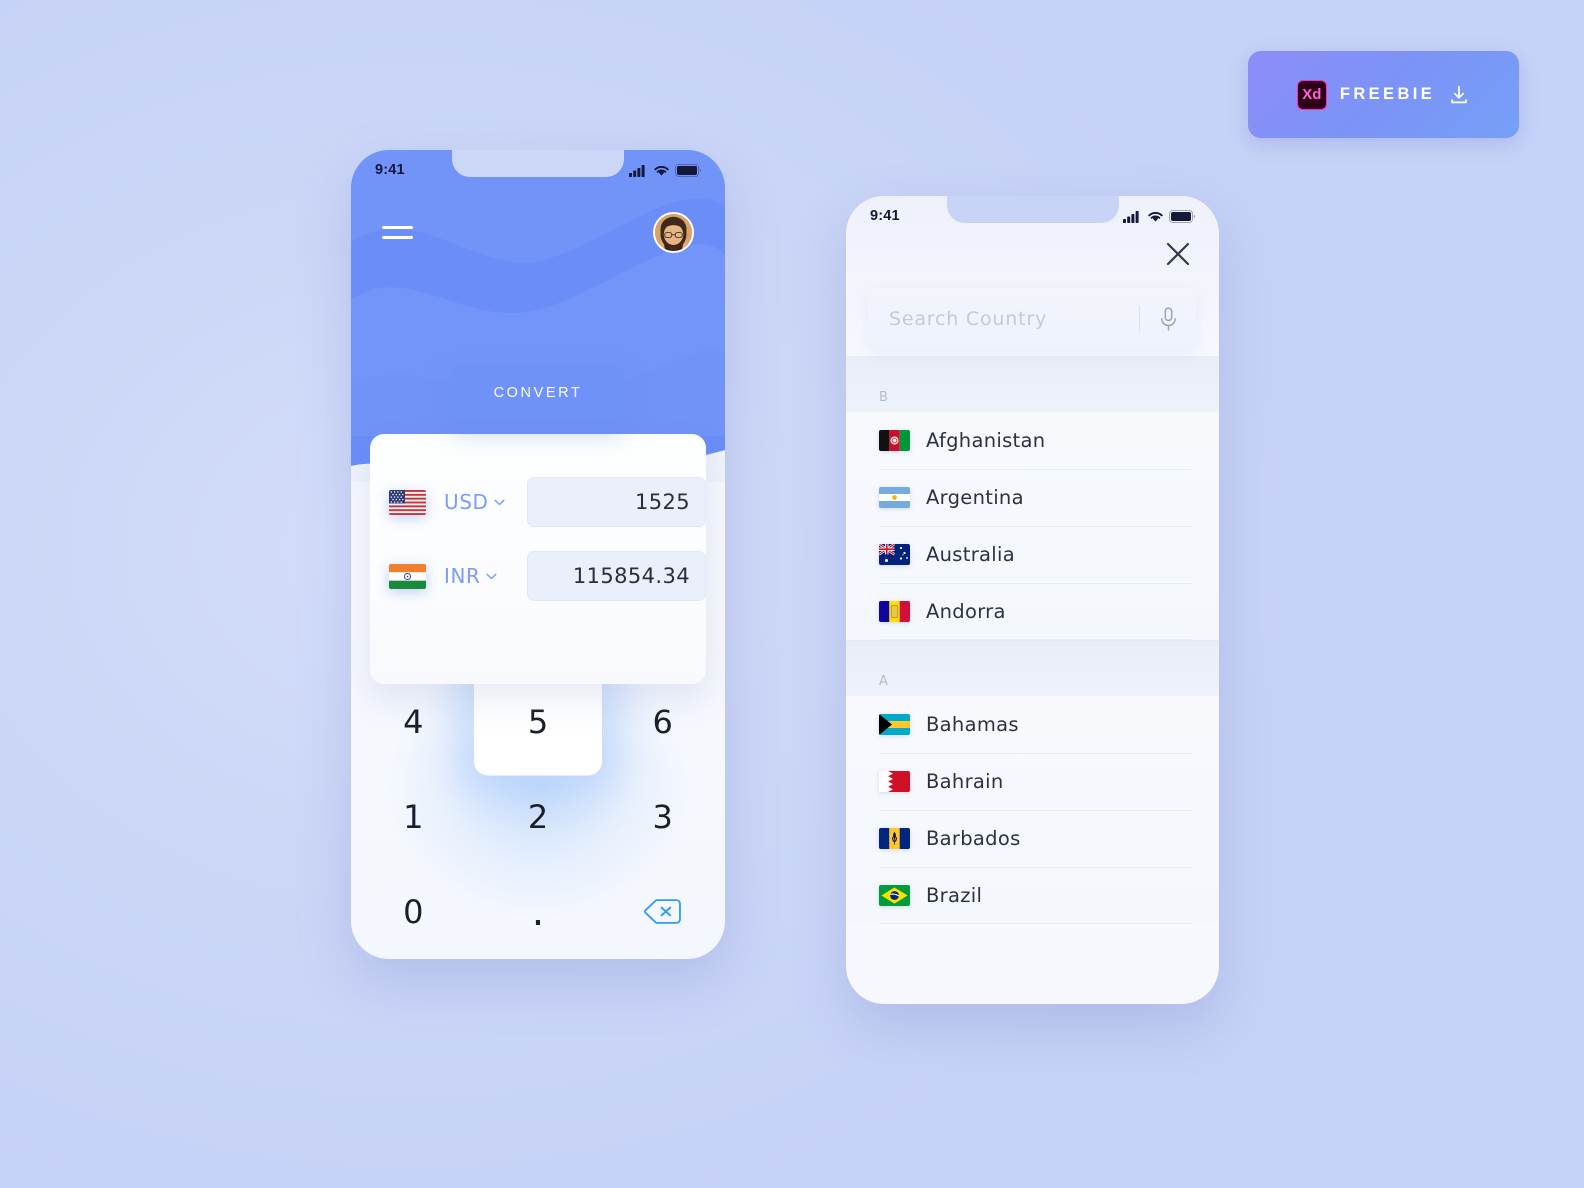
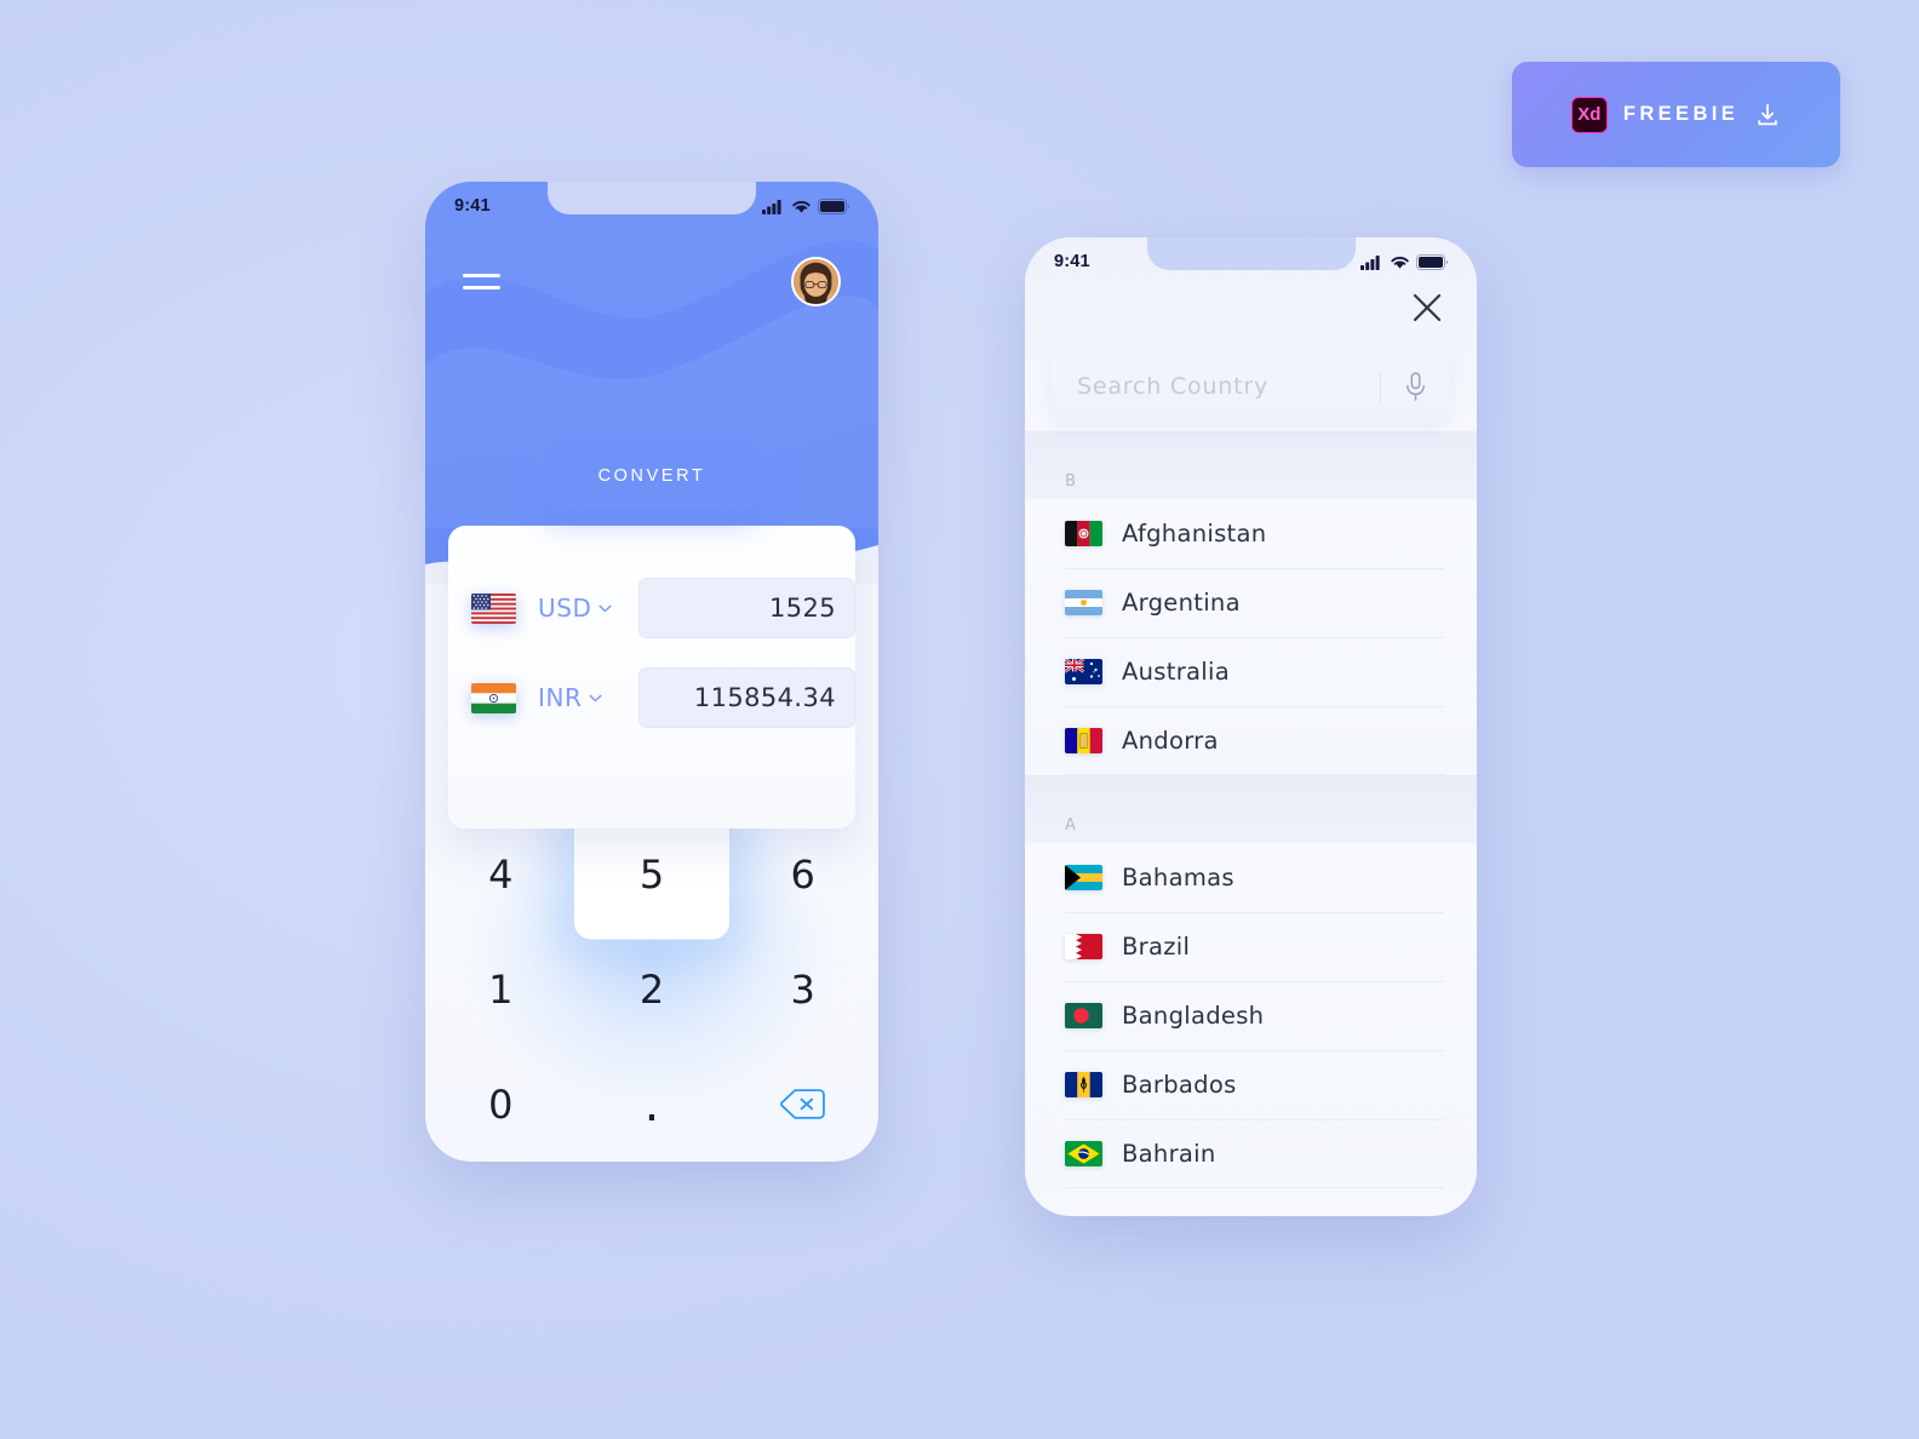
  Xd
  FREEBIE
  9:41
  USD
  1525
  INR
  115854.34
  CONVERT
  4
  5
  6
  1
  2
  3
  0
  .
  9:41
  Search Country
  B
  Afghanistan
  Argentina
  Australia
  Andorra
  A
  Bahamas
- Bahrain
+ Brazil
+ Bangladesh
  Barbados
- Brazil
+ Bahrain
